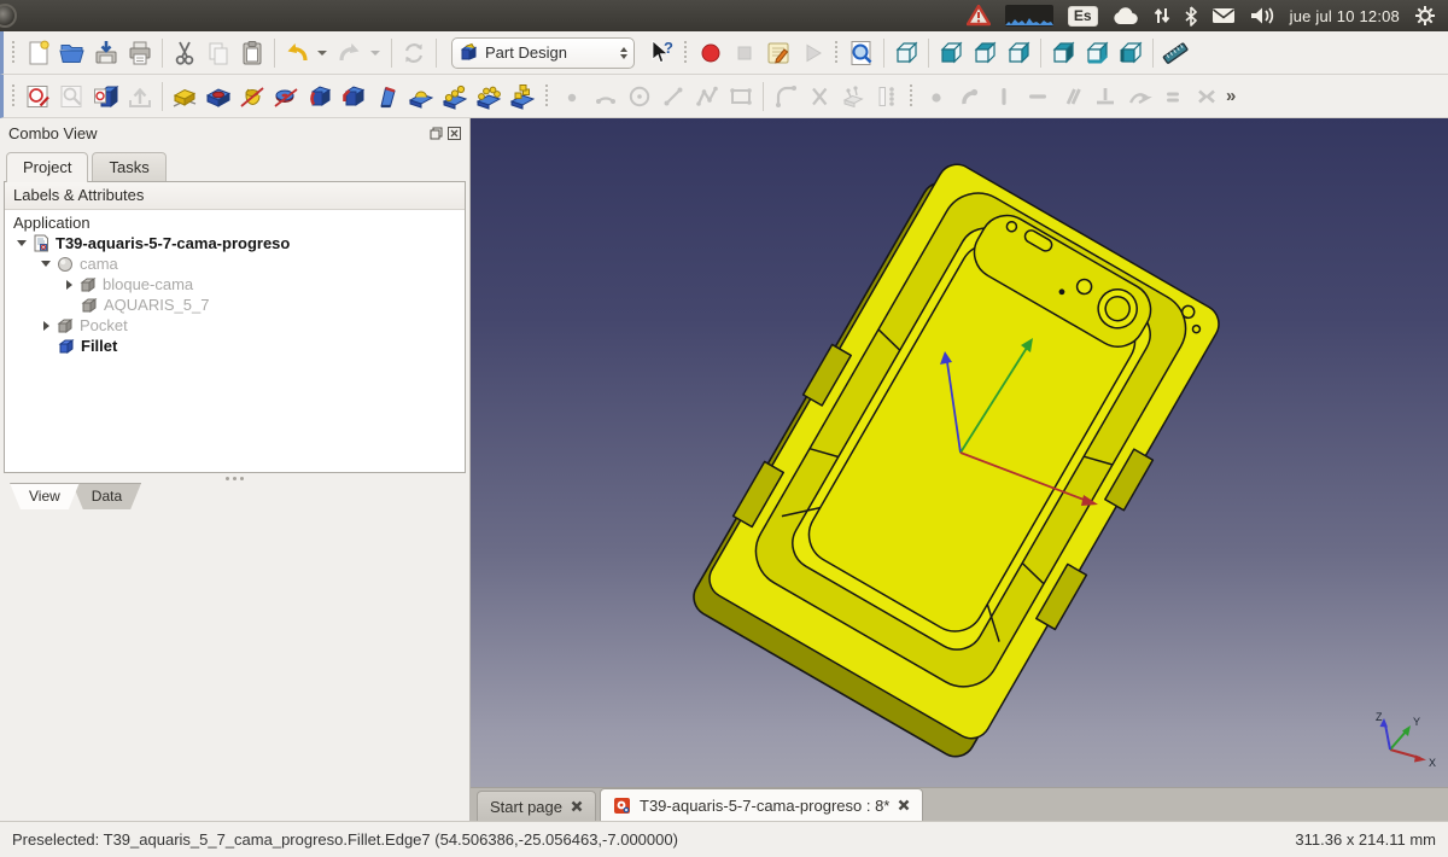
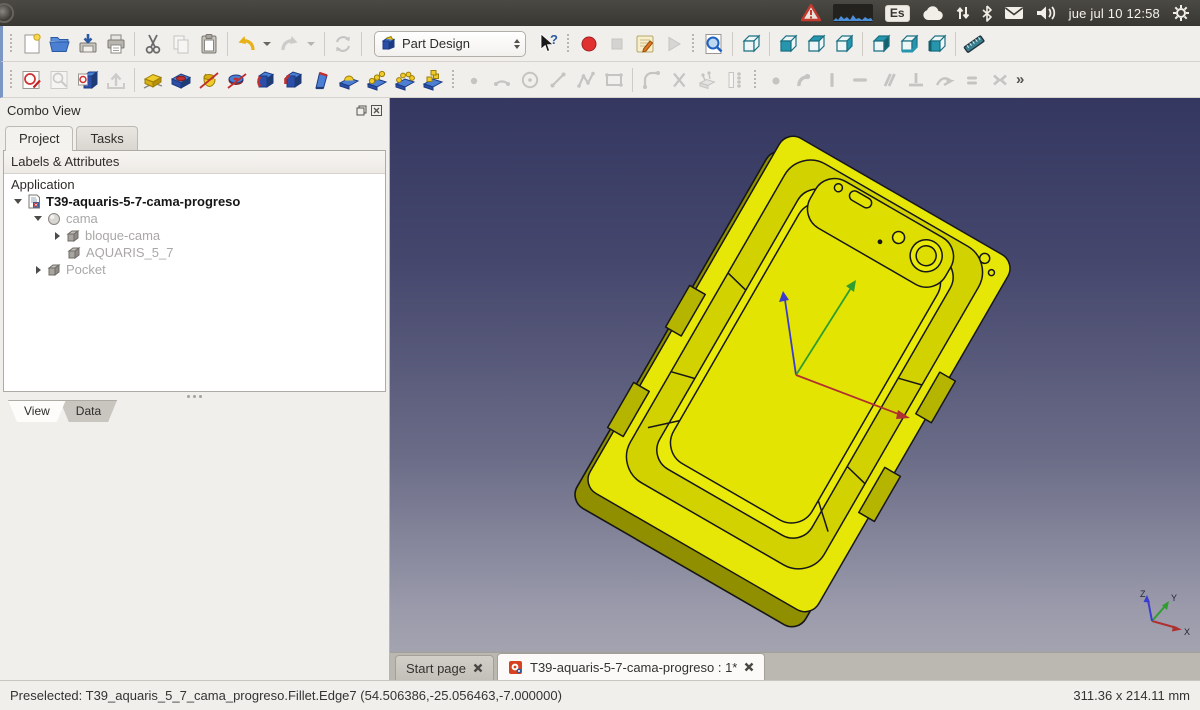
  Es
- jue jul 10 12:08
+ jue jul 10 12:58
  Part Design
  ?
  »
  Combo View
  Project
  Tasks
  Labels & Attributes
  Application
  T39-aquaris-5-7-cama-progreso
  cama
  bloque-cama
  AQUARIS_5_7
  Pocket
- Fillet
  View
  Data
  Z
  Y
  X
  Start page
- T39-aquaris-5-7-cama-progreso : 8*
+ T39-aquaris-5-7-cama-progreso : 1*
  Preselected: T39_aquaris_5_7_cama_progreso.Fillet.Edge7 (54.506386,-25.056463,-7.000000)
  311.36 x 214.11 mm
